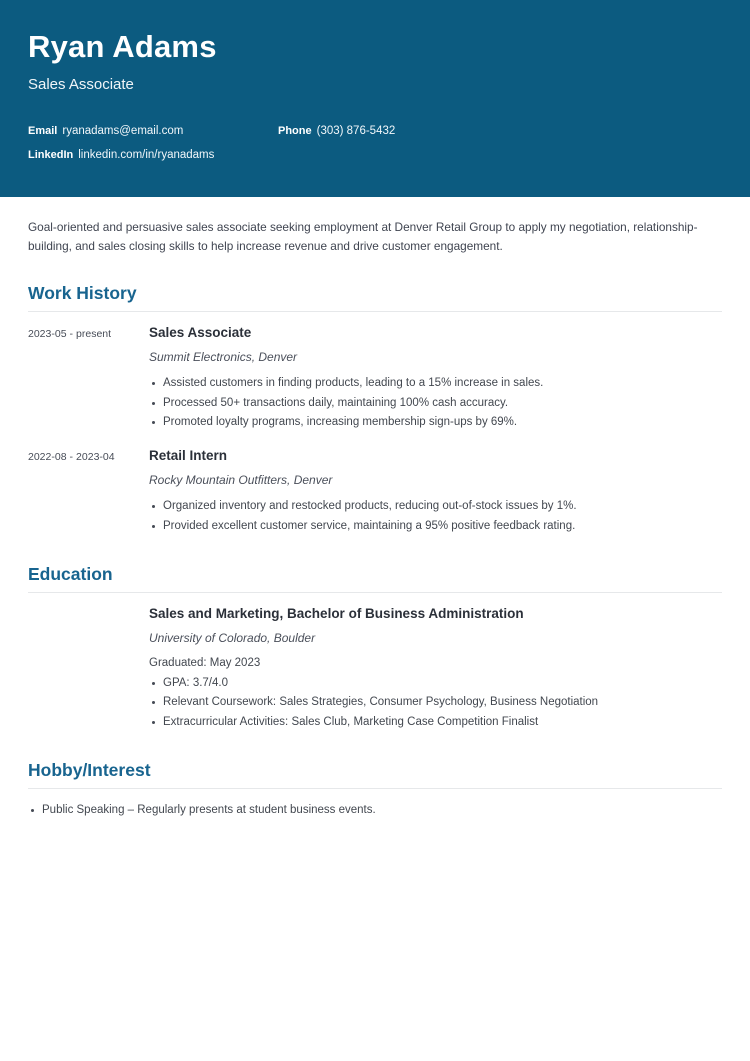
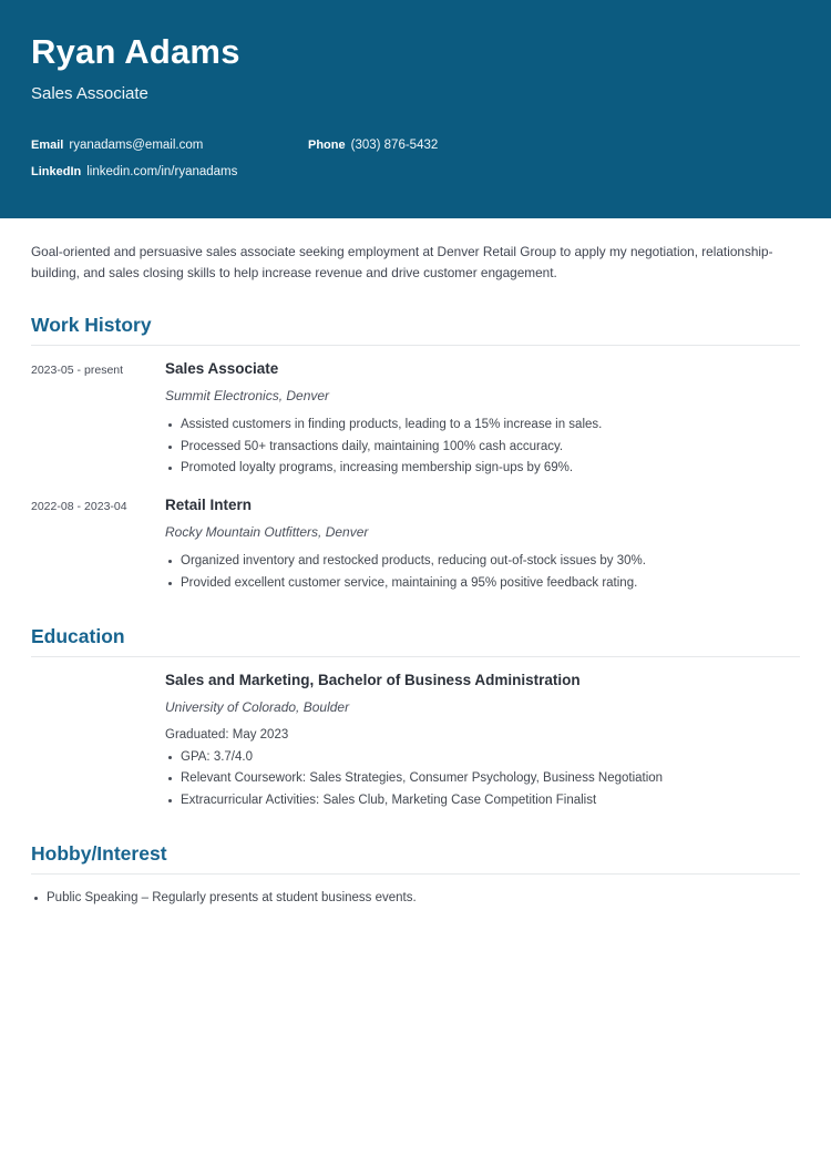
  Ryan Adams
  Sales Associate
  Email ryanadams@email.com
  Phone (303) 876-5432
  LinkedIn linkedin.com/in/ryanadams
  Goal-oriented and persuasive sales associate seeking employment at Denver Retail Group to apply my negotiation, relationship-building, and sales closing skills to help increase revenue and drive customer engagement.
  Work History
  2023-05 - present
  Sales Associate
  Summit Electronics, Denver
  Assisted customers in finding products, leading to a 15% increase in sales.
  Processed 50+ transactions daily, maintaining 100% cash accuracy.
  Promoted loyalty programs, increasing membership sign-ups by 69%.
  2022-08 - 2023-04
  Retail Intern
  Rocky Mountain Outfitters, Denver
- Organized inventory and restocked products, reducing out-of-stock issues by 1%.
+ Organized inventory and restocked products, reducing out-of-stock issues by 30%.
  Provided excellent customer service, maintaining a 95% positive feedback rating.
  Education
  Sales and Marketing, Bachelor of Business Administration
  University of Colorado, Boulder
  Graduated: May 2023
  GPA: 3.7/4.0
  Relevant Coursework: Sales Strategies, Consumer Psychology, Business Negotiation
  Extracurricular Activities: Sales Club, Marketing Case Competition Finalist
  Hobby/Interest
  Public Speaking – Regularly presents at student business events.
